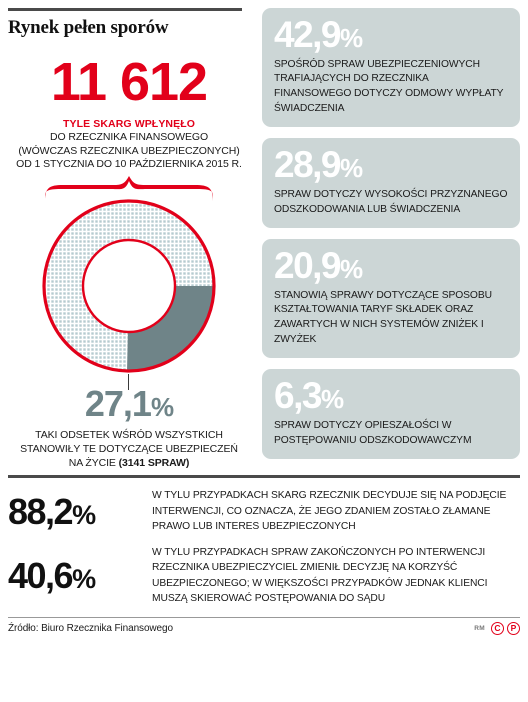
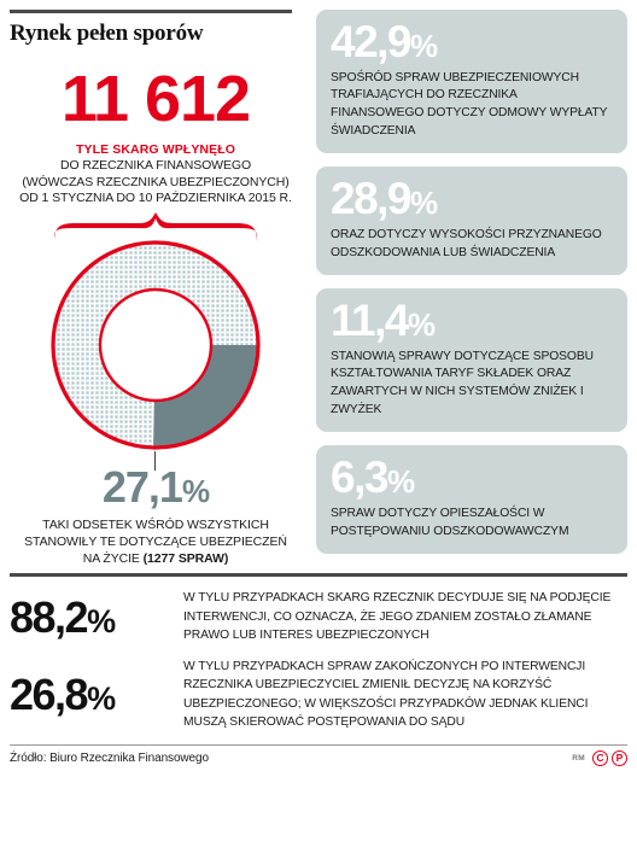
  Rynek pełen sporów
  11 612
  TYLE SKARG WPŁYNĘŁO
  DO RZECZNIKA FINANSOWEGO
  (WÓWCZAS RZECZNIKA UBEZPIECZONYCH)
  OD 1 STYCZNIA DO 10 PAŹDZIERNIKA 2015 R.
  27,1%
  TAKI ODSETEK WŚRÓD WSZYSTKICH
  STANOWIŁY TE DOTYCZĄCE UBEZPIECZEŃ
- NA ŻYCIE (3141 SPRAW)
+ NA ŻYCIE (1277 SPRAW)
  42,9%
  SPOŚRÓD SPRAW UBEZPIECZENIOWYCH TRAFIAJĄCYCH DO RZECZNIKA FINANSOWEGO DOTYCZY ODMOWY WYPŁATY ŚWIADCZENIA
  28,9%
- SPRAW DOTYCZY WYSOKOŚCI PRZYZNANEGO ODSZKODOWANIA LUB ŚWIADCZENIA
+ ORAZ DOTYCZY WYSOKOŚCI PRZYZNANEGO ODSZKODOWANIA LUB ŚWIADCZENIA
- 20,9%
+ 11,4%
  STANOWIĄ SPRAWY DOTYCZĄCE SPOSOBU KSZTAŁTOWANIA TARYF SKŁADEK ORAZ ZAWARTYCH W NICH SYSTEMÓW ZNIŻEK I ZWYŻEK
  6,3%
  SPRAW DOTYCZY OPIESZAŁOŚCI W POSTĘPOWANIU ODSZKODOWAWCZYM
  88,2%
  W TYLU PRZYPADKACH SKARG RZECZNIK DECYDUJE SIĘ NA PODJĘCIE INTERWENCJI, CO OZNACZA, ŻE JEGO ZDANIEM ZOSTAŁO ZŁAMANE PRAWO LUB INTERES UBEZPIECZONYCH
- 40,6%
+ 26,8%
  W TYLU PRZYPADKACH SPRAW ZAKOŃCZONYCH PO INTERWENCJI RZECZNIKA UBEZPIECZYCIEL ZMIENIŁ DECYZJĘ NA KORZYŚĆ UBEZPIECZONEGO; W WIĘKSZOŚCI PRZYPADKÓW JEDNAK KLIENCI MUSZĄ SKIEROWAĆ POSTĘPOWANIA DO SĄDU
  Źródło: Biuro Rzecznika Finansowego
  C
  P
